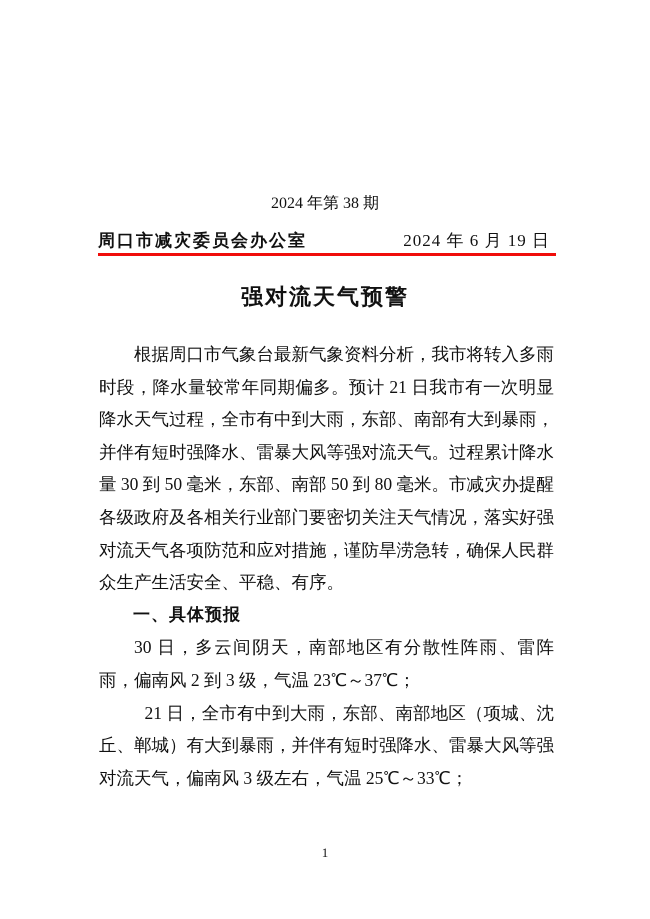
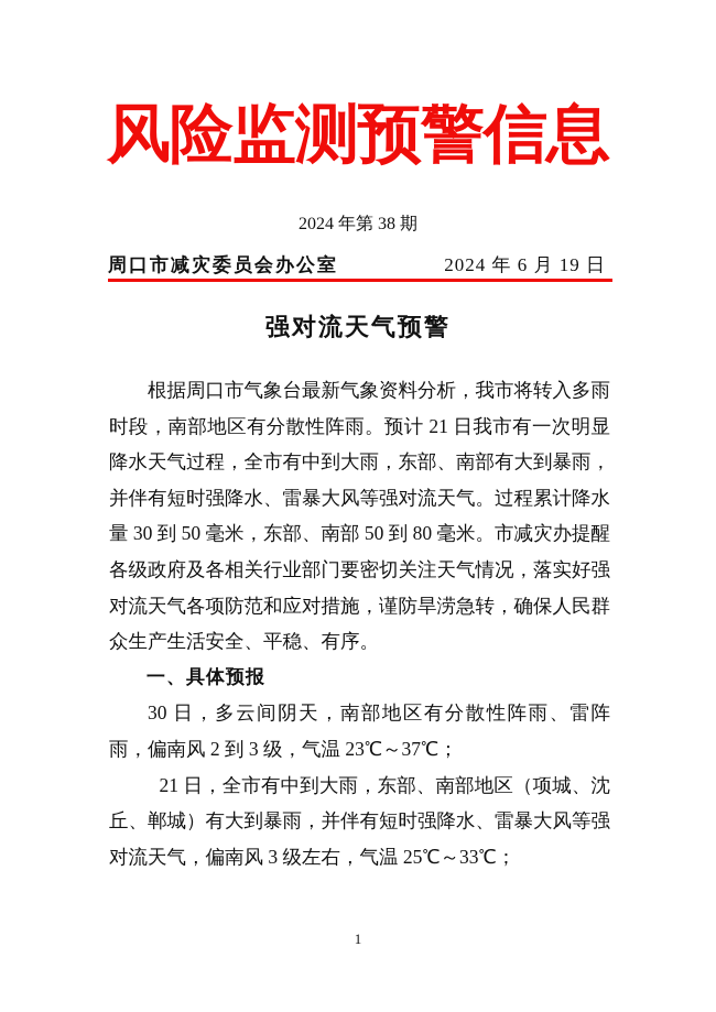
+ 风险监测预警信息
  2024 年第 38 期
  周口市减灾委员会办公室
  2024 年 6 月 19 日
  强对流天气预警
- 根据周口市气象台最新气象资料分析，我市将转入多雨时段，降水量较常年同期偏多。预计 21 日我市有一次明显降水天气过程，全市有中到大雨，东部、南部有大到暴雨，并伴有短时强降水、雷暴大风等强对流天气。过程累计降水量 30 到 50 毫米，东部、南部 50 到 80 毫米。市减灾办提醒各级政府及各相关行业部门要密切关注天气情况，落实好强对流天气各项防范和应对措施，谨防旱涝急转，确保人民群众生产生活安全、平稳、有序。
+ 根据周口市气象台最新气象资料分析，我市将转入多雨时段，南部地区有分散性阵雨。预计 21 日我市有一次明显降水天气过程，全市有中到大雨，东部、南部有大到暴雨，并伴有短时强降水、雷暴大风等强对流天气。过程累计降水量 30 到 50 毫米，东部、南部 50 到 80 毫米。市减灾办提醒各级政府及各相关行业部门要密切关注天气情况，落实好强对流天气各项防范和应对措施，谨防旱涝急转，确保人民群众生产生活安全、平稳、有序。
  一、具体预报
  30 日，多云间阴天，南部地区有分散性阵雨、雷阵雨，偏南风 2 到 3 级，气温 23℃～37℃；
  21 日，全市有中到大雨，东部、南部地区（项城、沈丘、郸城）有大到暴雨，并伴有短时强降水、雷暴大风等强对流天气，偏南风 3 级左右，气温 25℃～33℃；
  1
